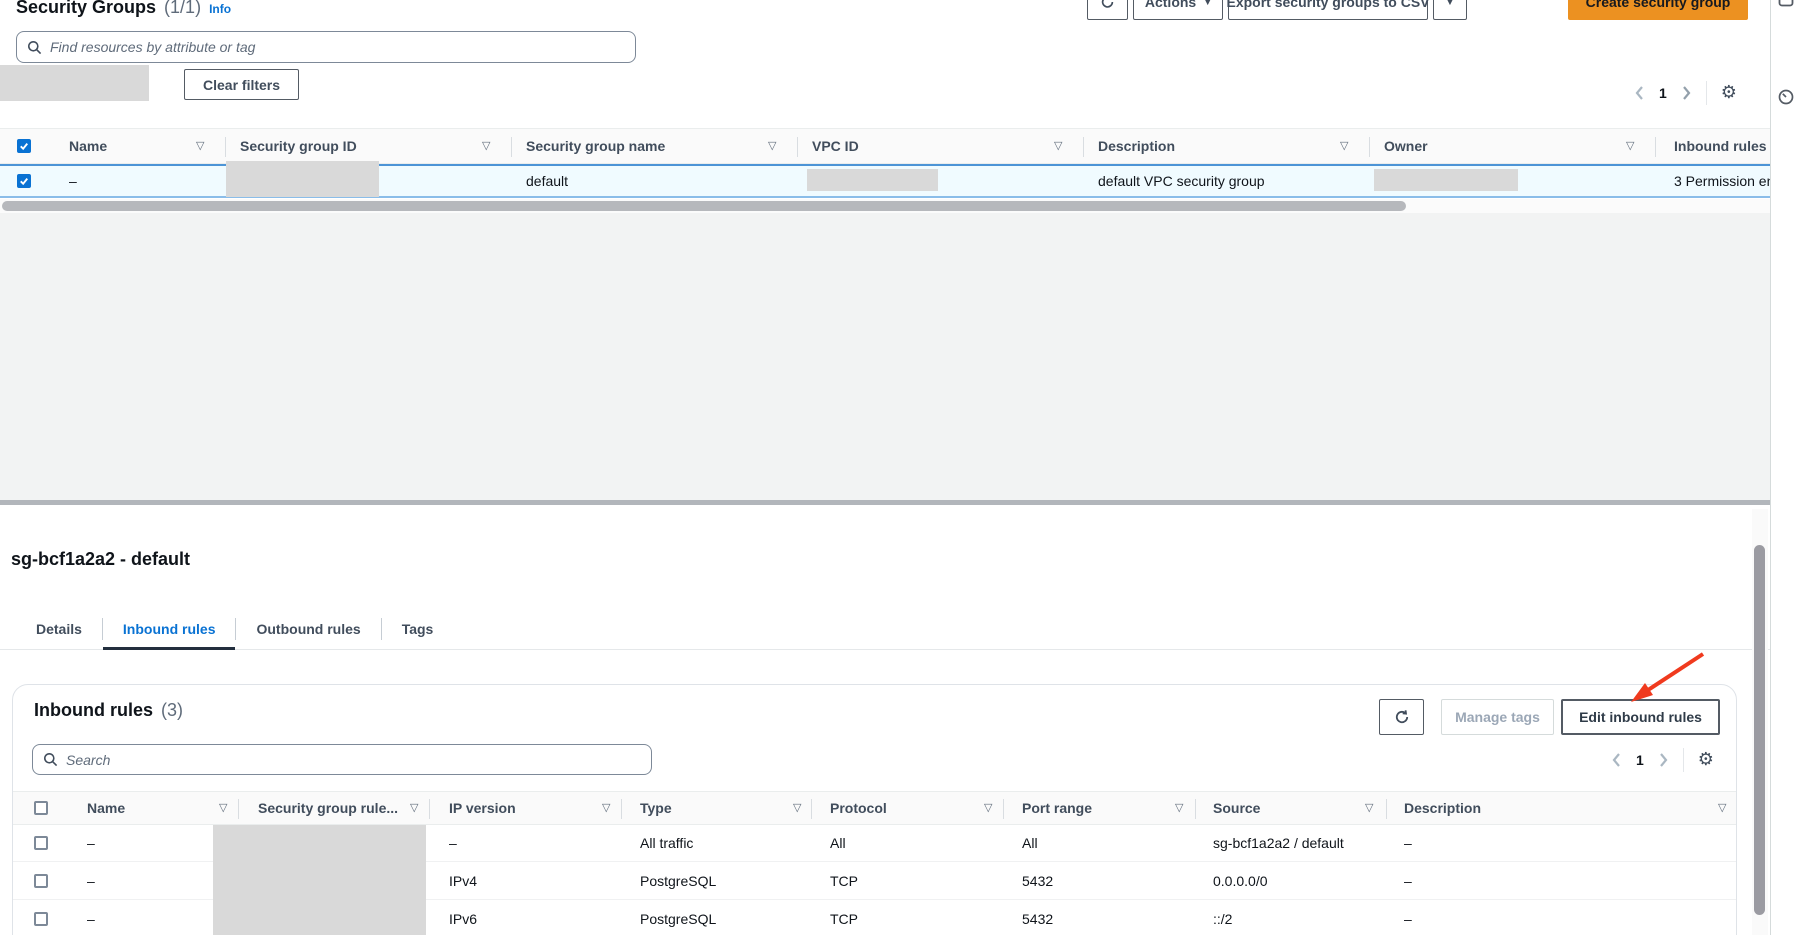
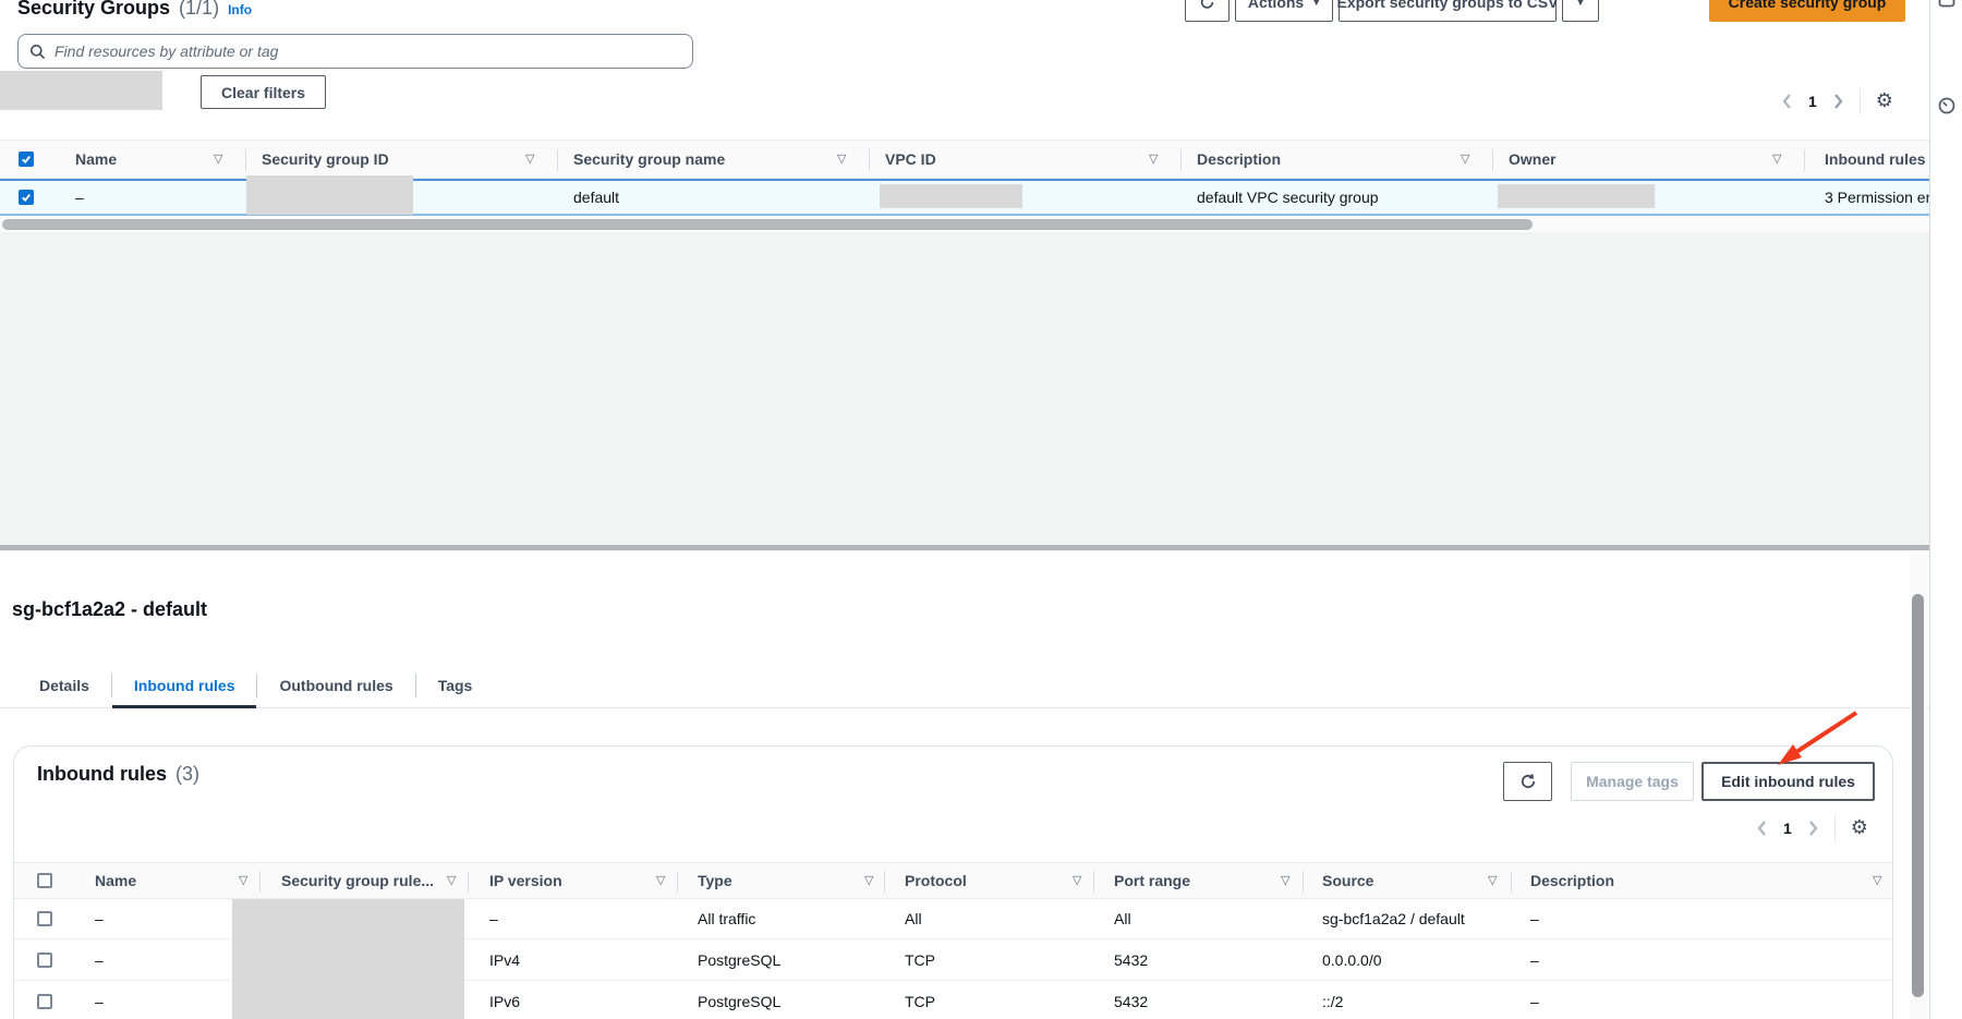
  Security Groups
  (1/1)
  Info
  Actions
  ▼
  Export security groups to CSV
  ▼
  Create security group
  Find resources by attribute or tag
  Clear filters
  1
  ⚙
  Name
  ▽
  Security group ID
  ▽
  Security group name
  ▽
  VPC ID
  ▽
  Description
  ▽
  Owner
  ▽
  Inbound rules
  –
  default
  default VPC security group
  3 Permission e
  sg-bcf1a2a2 - default
  Details
  Inbound rules
  Outbound rules
  Tags
  Inbound rules
  (3)
  Manage tags
  Edit inbound rules
- Search
  1
  ⚙
  Name
  ▽
  Security group rule...
  ▽
  IP version
  ▽
  Type
  ▽
  Protocol
  ▽
  Port range
  ▽
  Source
  ▽
  Description
  ▽
  –
  –
  All traffic
  All
  All
  sg-bcf1a2a2 / default
  –
  –
  IPv4
  PostgreSQL
  TCP
  5432
  0.0.0.0/0
  –
  –
  IPv6
  PostgreSQL
  TCP
  5432
  ::/2
  –
